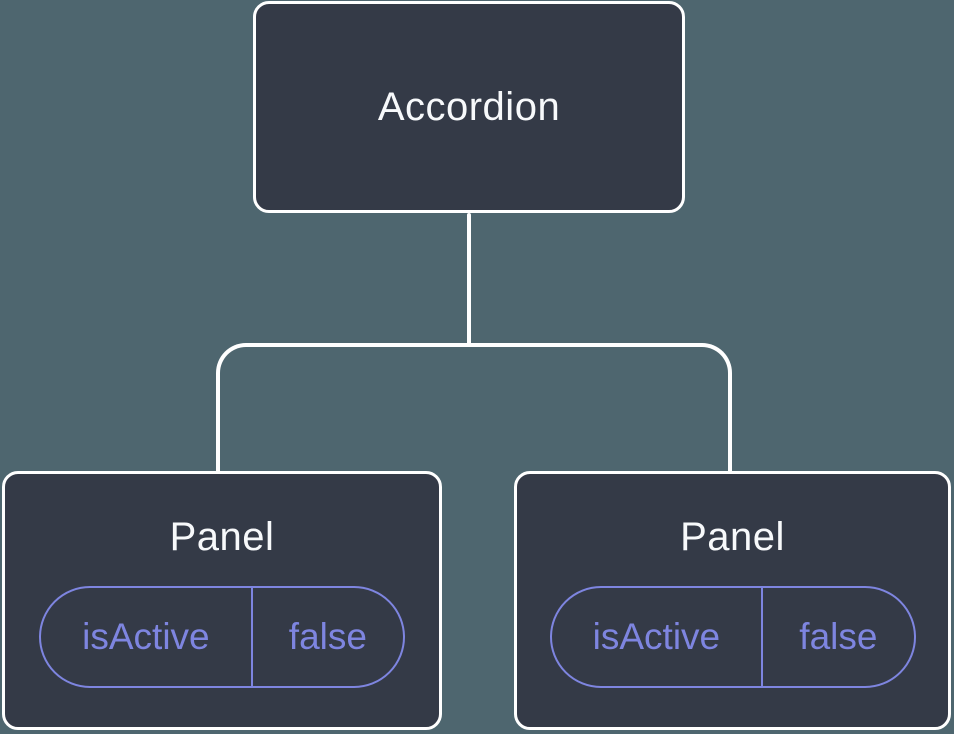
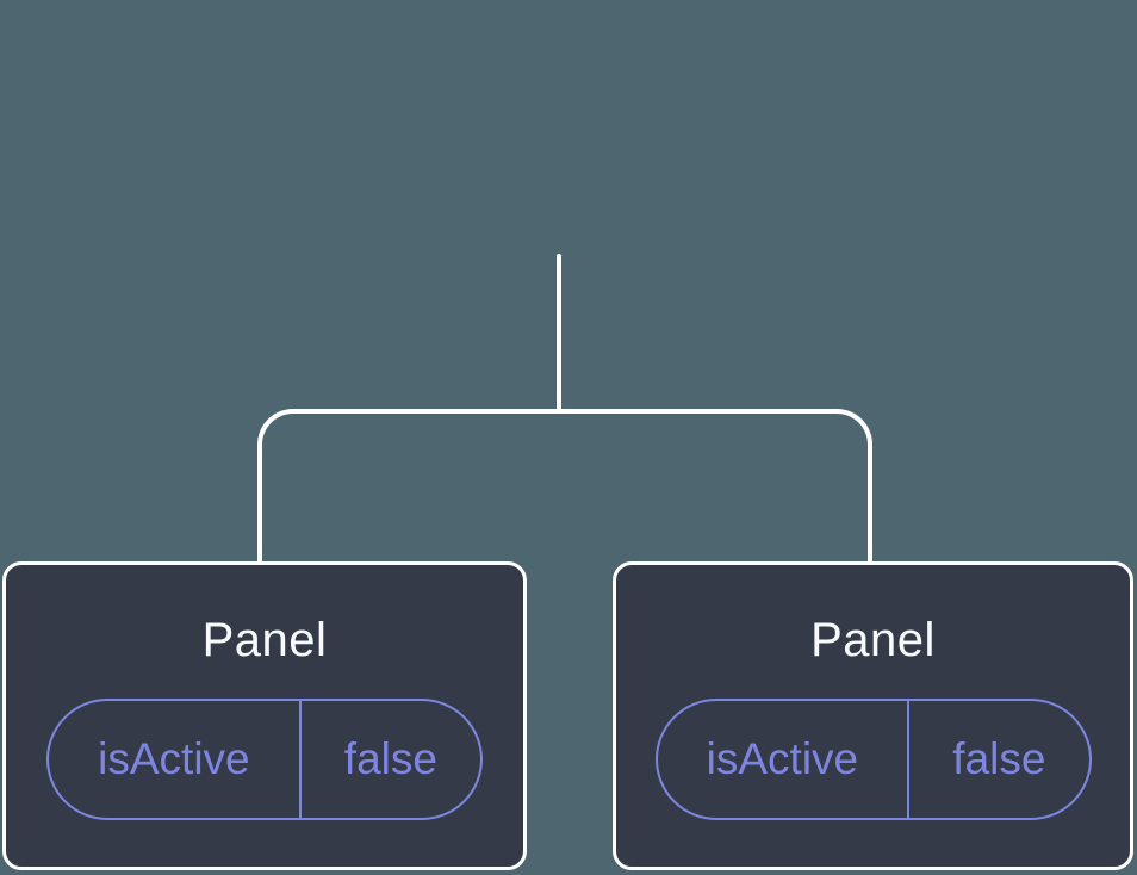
- Accordion
  Panel
  isActive
  false
  Panel
  isActive
  false
